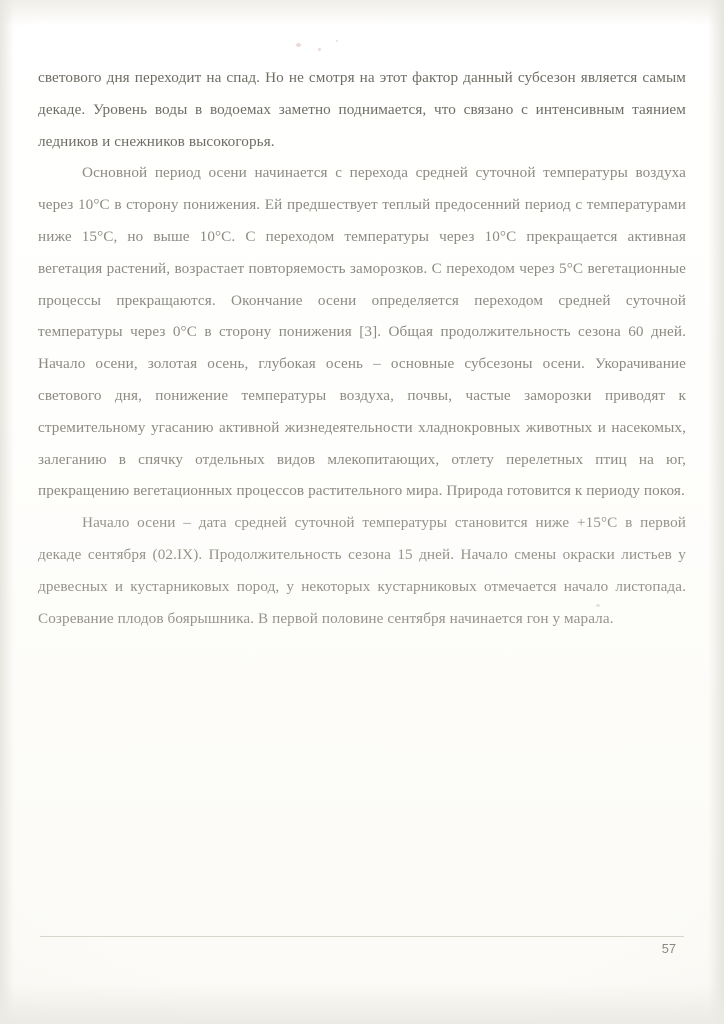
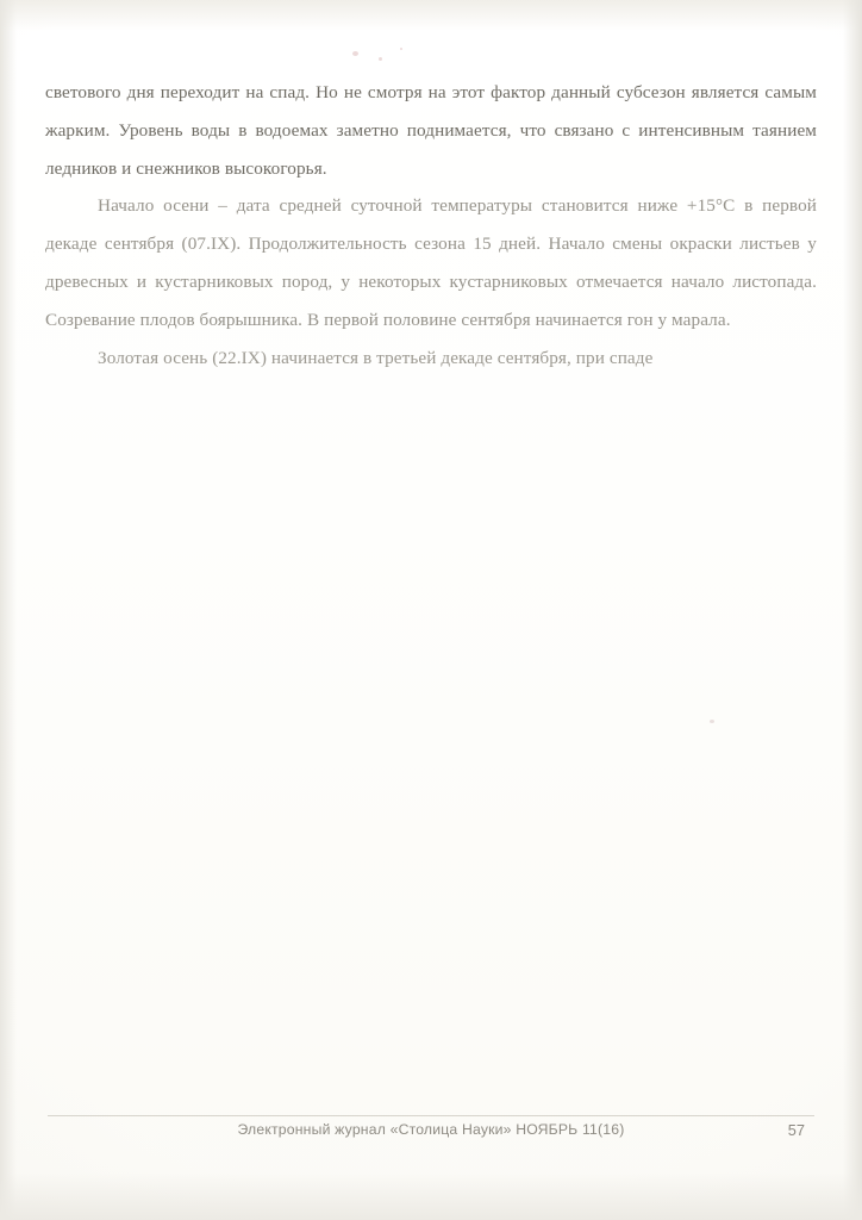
- светового дня переходит на спад. Но не смотря на этот фактор данный субсезон является самым декаде. Уровень воды в водоемах заметно поднимается, что связано с интенсивным таянием ледников и снежников высокогорья.
+ светового дня переходит на спад. Но не смотря на этот фактор данный субсезон является самым жарким. Уровень воды в водоемах заметно поднимается, что связано с интенсивным таянием ледников и снежников высокогорья.
- Основной период осени начинается с перехода средней суточной температуры воздуха через 10°С в сторону понижения. Ей предшествует теплый предосенний период с температурами ниже 15°С, но выше 10°С. С переходом температуры через 10°С прекращается активная вегетация растений, возрастает повторяемость заморозков. С переходом через 5°С вегетационные процессы прекращаются. Окончание осени определяется переходом средней суточной температуры через 0°С в сторону понижения [3]. Общая продолжительность сезона 60 дней. Начало осени, золотая осень, глубокая осень – основные субсезоны осени. Укорачивание светового дня, понижение температуры воздуха, почвы, частые заморозки приводят к стремительному угасанию активной жизнедеятельности хладнокровных животных и насекомых, залеганию в спячку отдельных видов млекопитающих, отлету перелетных птиц на юг, прекращению вегетационных процессов растительного мира. Природа готовится к периоду покоя.
- Начало осени – дата средней суточной температуры становится ниже +15°С в первой декаде сентября (02.IX). Продолжительность сезона 15 дней. Начало смены окраски листьев у древесных и кустарниковых пород, у некоторых кустарниковых отмечается начало листопада. Созревание плодов боярышника. В первой половине сентября начинается гон у марала.
+ Начало осени – дата средней суточной температуры становится ниже +15°С в первой декаде сентября (07.IX). Продолжительность сезона 15 дней. Начало смены окраски листьев у древесных и кустарниковых пород, у некоторых кустарниковых отмечается начало листопада. Созревание плодов боярышника. В первой половине сентября начинается гон у марала.
+ Золотая осень (22.IX) начинается в третьей декаде сентября, при спаде
+ Электронный журнал «Столица Науки» НОЯБРЬ 11(16)
  57
